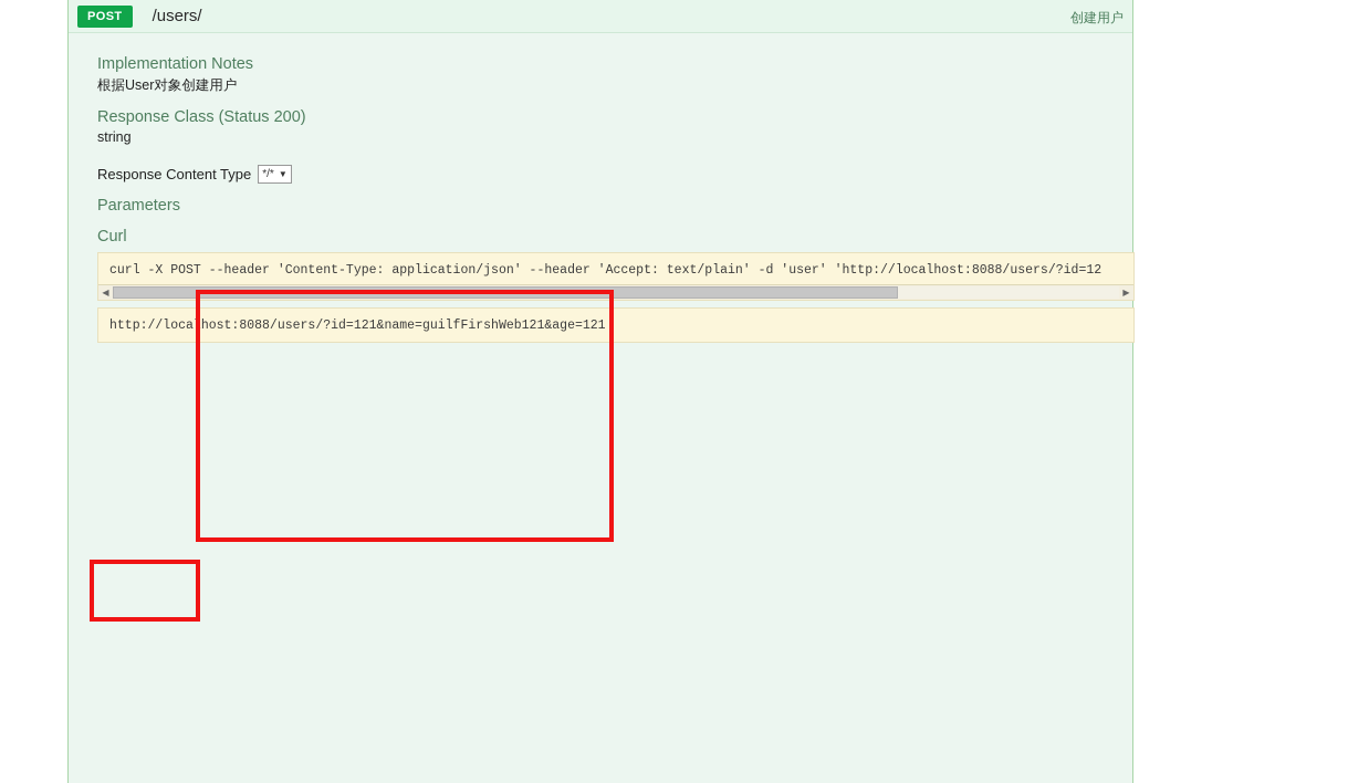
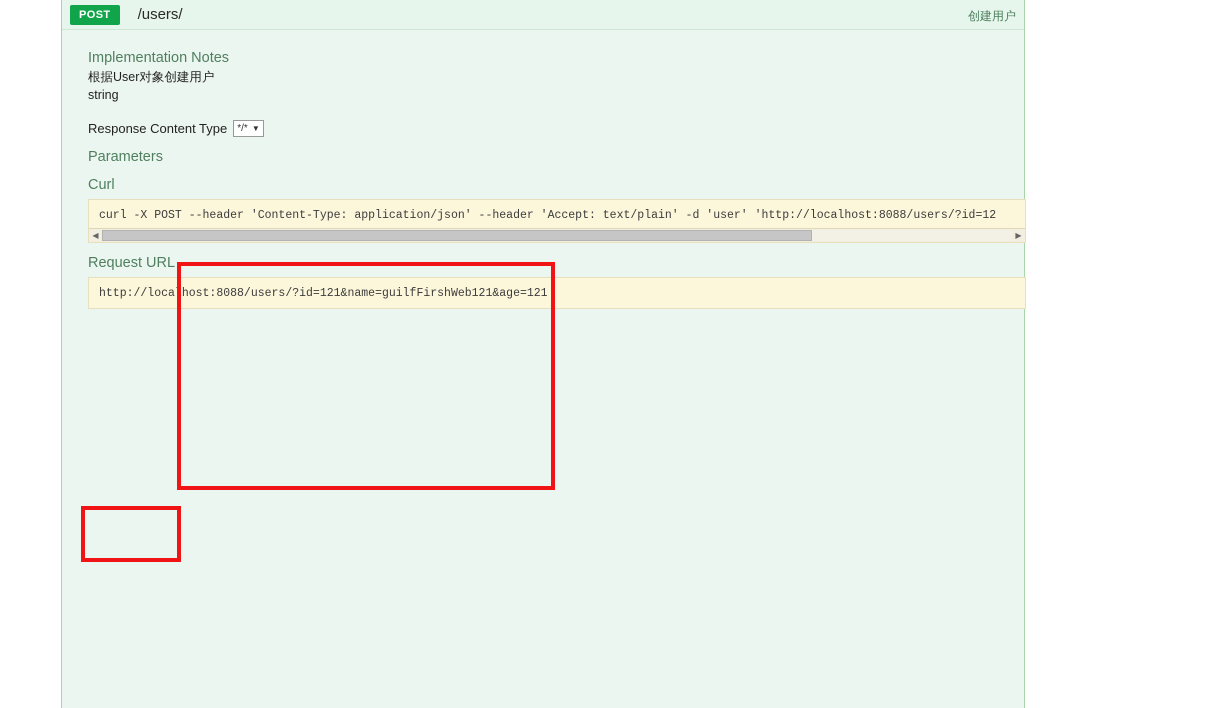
  POST
  /users/
  创建用户
  Implementation Notes
  根据User对象创建用户
- Response Class (Status 200)
  string
  Response Content Type
  */* ▼
  Parameters
  Curl
  curl -X POST --header 'Content-Type: application/json' --header 'Accept: text/plain' -d 'user' 'http://localhost:8088/users/?id=12
  ◀
  ▶
+ Request URL
  http://localhost:8088/users/?id=121&name=guilfFirshWeb121&age=121
